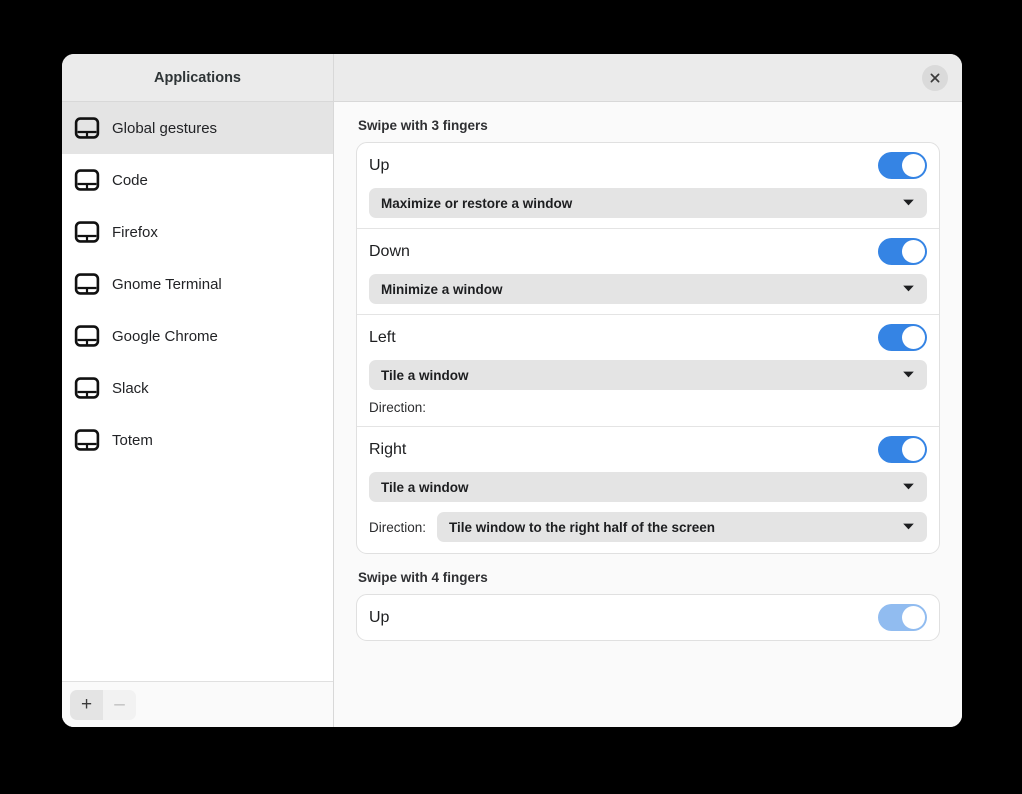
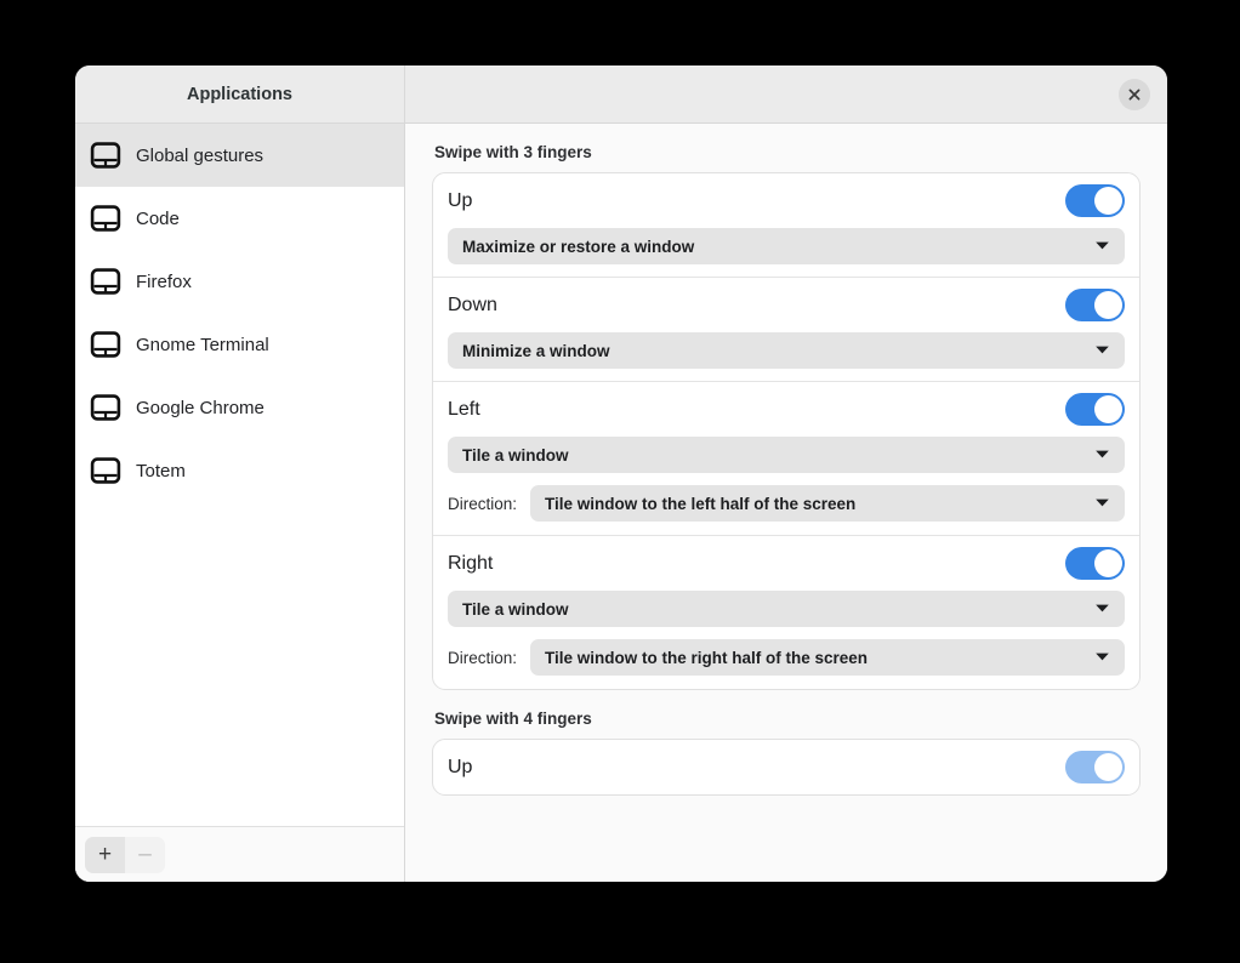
  Applications
  Global gestures
  Code
  Firefox
  Gnome Terminal
  Google Chrome
- Slack
  Totem
  +
  –
  Swipe with 3 fingers
  Up
  Maximize or restore a window
  Down
  Minimize a window
  Left
  Tile a window
  Direction:
+ Tile window to the left half of the screen
  Right
  Tile a window
  Direction:
  Tile window to the right half of the screen
  Swipe with 4 fingers
  Up
